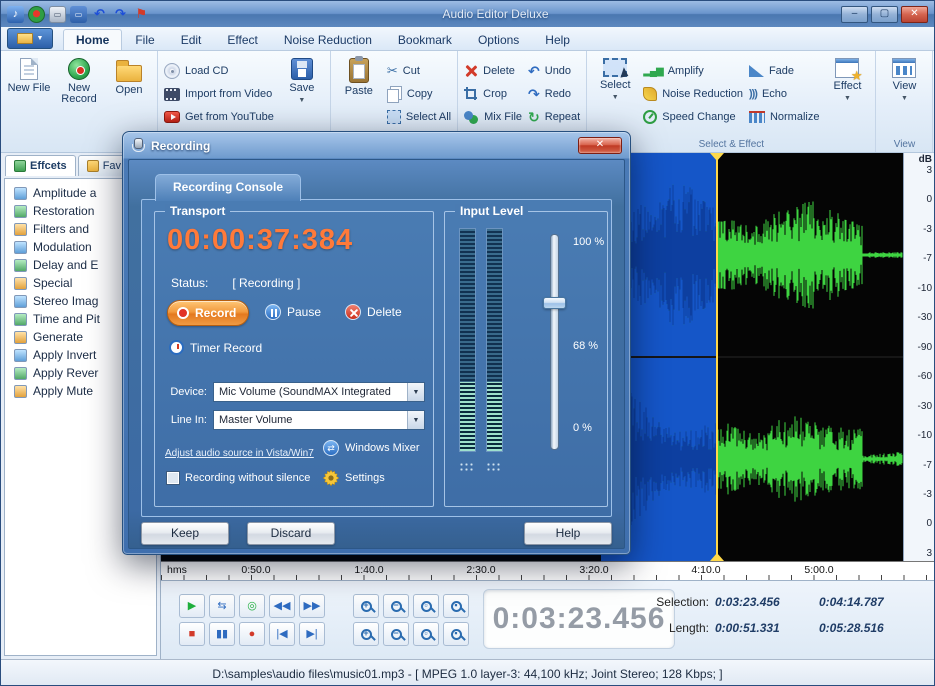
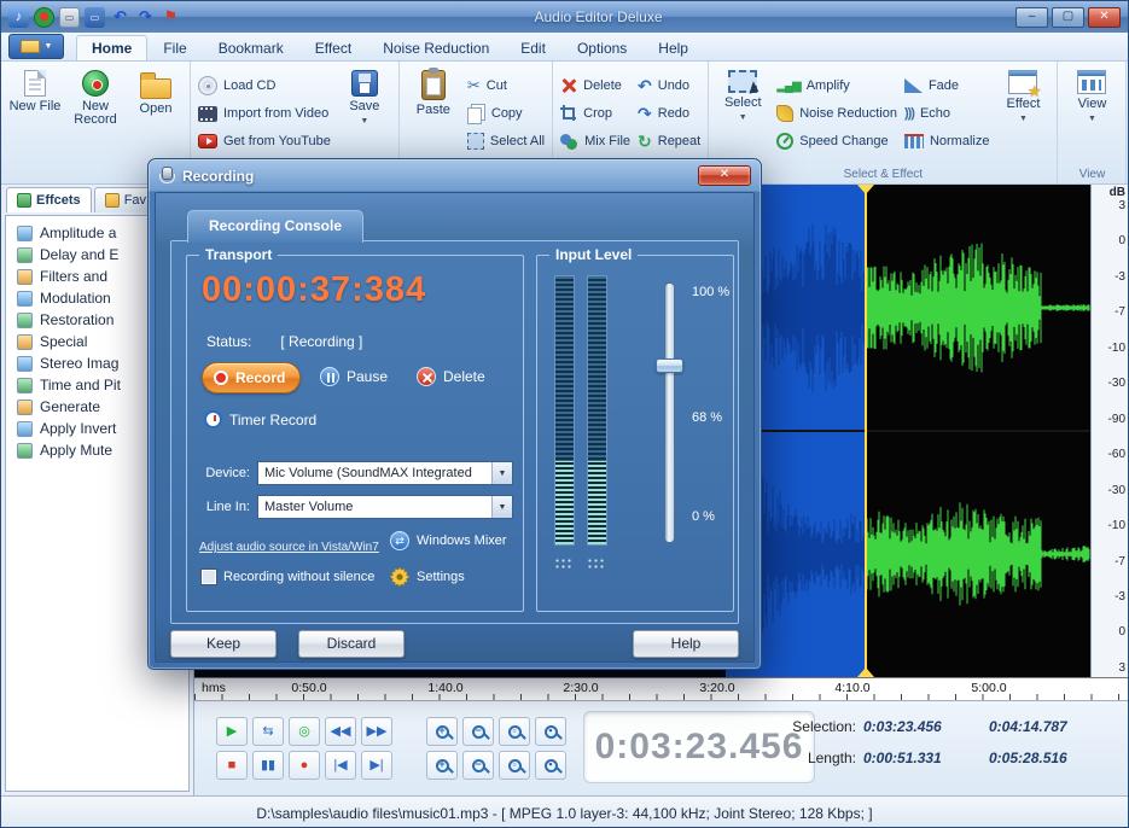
  Audio Editor Deluxe
  Home
  File
- Edit
+ Bookmark
  Effect
  Noise Reduction
- Bookmark
+ Edit
  Options
  Help
  New File
  New Record
  Open
  Load CD
  Import from Video
  Get from YouTube
  Save
  Paste
  Cut
  Copy
  Select All
  Delete
  Crop
  Mix File
  Undo
  Redo
  Repeat
  Select
  Amplify
  Noise Reduction
  Speed Change
  Fade
  Echo
  Normalize
  Effect
  Select & Effect
  View
  View
  Effcets
  Fav
  Amplitude a
- Restoration
+ Delay and E
  Filters and
  Modulation
- Delay and E
+ Restoration
  Special
  Stereo Imag
  Time and Pit
  Generate
  Apply Invert
- Apply Rever
  Apply Mute
  dB
  3
  0
  -3
  -7
  -10
  -30
  -90
  -60
  -30
  -10
  -7
  -3
  0
  3
  hms
  0:50.0
  1:40.0
  2:30.0
  3:20.0
  4:10.0
  5:00.0
  +
  −
  ▫
  ▪
  +
  −
  ▫
  ▪
  0:03:23.456
  Selection:
  0:03:23.456
  0:04:14.787
  Length:
  0:00:51.331
  0:05:28.516
  D:\samples\audio files\music01.mp3 - [ MPEG 1.0 layer-3: 44,100 kHz; Joint Stereo; 128 Kbps; ]
  Recording
  Recording Console
  Transport
  00:00:37:384
  Status:
  [ Recording ]
  Record
  Pause
  Delete
  Timer Record
  Device:
  Mic Volume (SoundMAX Integrated
  Line In:
  Master Volume
  Adjust audio source in Vista/Win7
  Windows Mixer
  Recording without silence
  Settings
  Input Level
  100 %
  68 %
  0 %
  Keep
  Discard
  Help
